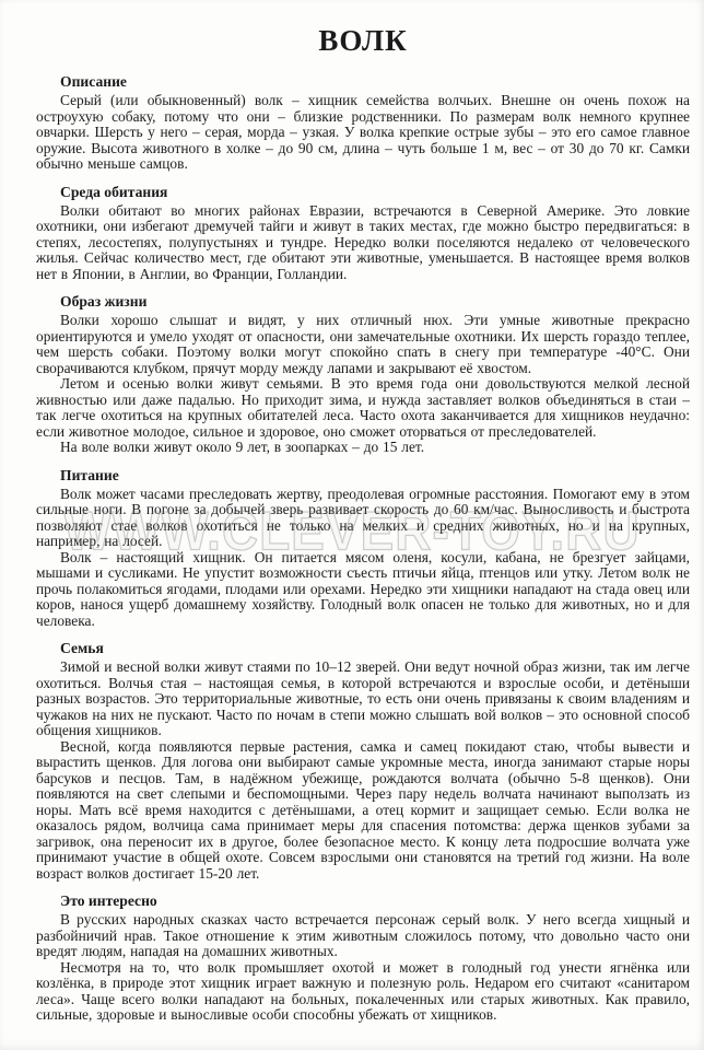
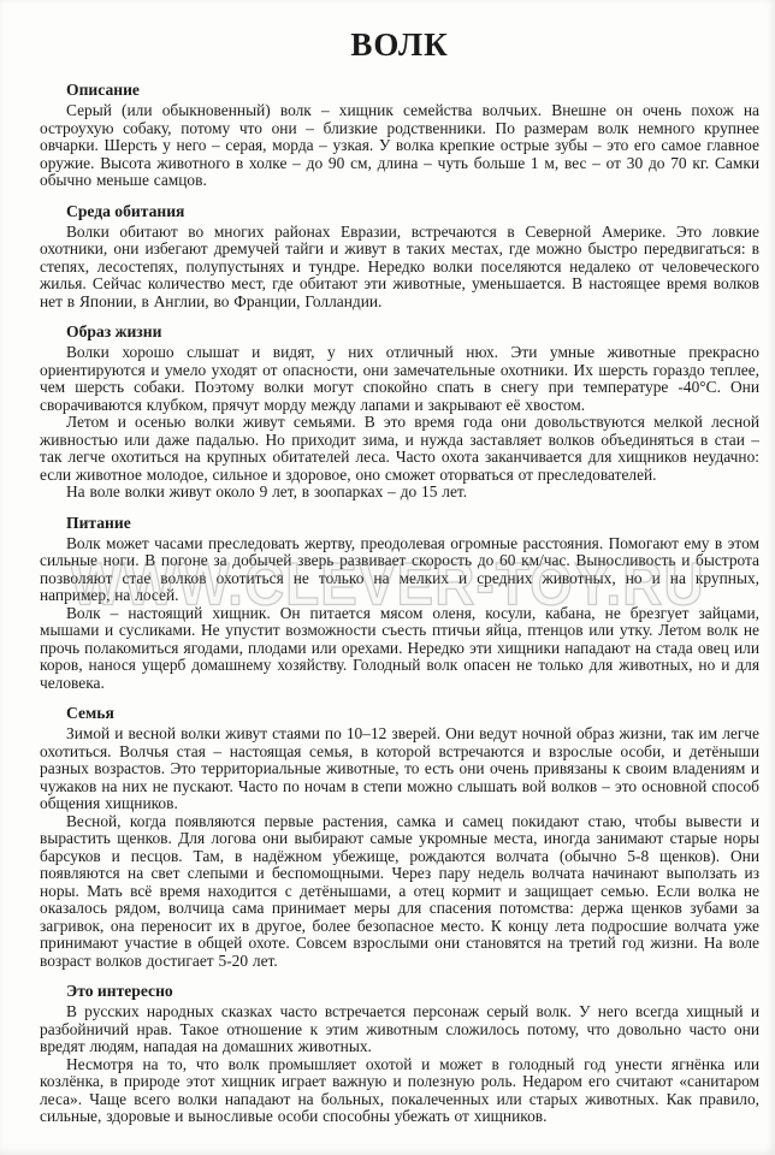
  ВОЛК
  Описание
  Серый (или обыкновенный) волк – хищник семейства волчьих. Внешне он очень похож на остроухую собаку, потому что они – близкие родственники. По размерам волк немного крупнее овчарки. Шерсть у него – серая, морда – узкая. У волка крепкие острые зубы – это его самое главное оружие. Высота животного в холке – до 90 см, длина – чуть больше 1 м, вес – от 30 до 70 кг. Самки обычно меньше самцов.
  Среда обитания
  Волки обитают во многих районах Евразии, встречаются в Северной Америке. Это ловкие охотники, они избегают дремучей тайги и живут в таких местах, где можно быстро передвигаться: в степях, лесостепях, полупустынях и тундре. Нередко волки поселяются недалеко от человеческого жилья. Сейчас количество мест, где обитают эти животные, уменьшается. В настоящее время волков нет в Японии, в Англии, во Франции, Голландии.
  Образ жизни
  Волки хорошо слышат и видят, у них отличный нюх. Эти умные животные прекрасно ориентируются и умело уходят от опасности, они замечательные охотники. Их шерсть гораздо теплее, чем шерсть собаки. Поэтому волки могут спокойно спать в снегу при температуре -40°С. Они сворачиваются клубком, прячут морду между лапами и закрывают её хвостом.
  Летом и осенью волки живут семьями. В это время года они довольствуются мелкой лесной живностью или даже падалью. Но приходит зима, и нужда заставляет волков объединяться в стаи – так легче охотиться на крупных обитателей леса. Часто охота заканчивается для хищников неудачно: если животное молодое, сильное и здоровое, оно сможет оторваться от преследователей.
  На воле волки живут около 9 лет, в зоопарках – до 15 лет.
  Питание
  Волк может часами преследовать жертву, преодолевая огромные расстояния. Помогают ему в этом сильные ноги. В погоне за добычей зверь развивает скорость до 60 км/час. Выносливость и быстрота позволяют стае волков охотиться не только на мелких и средних животных, но и на крупных, например, на лосей.
  Волк – настоящий хищник. Он питается мясом оленя, косули, кабана, не брезгует зайцами, мышами и сусликами. Не упустит возможности съесть птичьи яйца, птенцов или утку. Летом волк не прочь полакомиться ягодами, плодами или орехами. Нередко эти хищники нападают на стада овец или коров, нанося ущерб домашнему хозяйству. Голодный волк опасен не только для животных, но и для человека.
  Семья
  Зимой и весной волки живут стаями по 10–12 зверей. Они ведут ночной образ жизни, так им легче охотиться. Волчья стая – настоящая семья, в которой встречаются и взрослые особи, и детёныши разных возрастов. Это территориальные животные, то есть они очень привязаны к своим владениям и чужаков на них не пускают. Часто по ночам в степи можно слышать вой волков – это основной способ общения хищников.
- Весной, когда появляются первые растения, самка и самец покидают стаю, чтобы вывести и вырастить щенков. Для логова они выбирают самые укромные места, иногда занимают старые норы барсуков и песцов. Там, в надёжном убежище, рождаются волчата (обычно 5-8 щенков). Они появляются на свет слепыми и беспомощными. Через пару недель волчата начинают выползать из норы. Мать всё время находится с детёнышами, а отец кормит и защищает семью. Если волка не оказалось рядом, волчица сама принимает меры для спасения потомства: держа щенков зубами за загривок, она переносит их в другое, более безопасное место. К концу лета подросшие волчата уже принимают участие в общей охоте. Совсем взрослыми они становятся на третий год жизни. На воле возраст волков достигает 15-20 лет.
+ Весной, когда появляются первые растения, самка и самец покидают стаю, чтобы вывести и вырастить щенков. Для логова они выбирают самые укромные места, иногда занимают старые норы барсуков и песцов. Там, в надёжном убежище, рождаются волчата (обычно 5-8 щенков). Они появляются на свет слепыми и беспомощными. Через пару недель волчата начинают выползать из норы. Мать всё время находится с детёнышами, а отец кормит и защищает семью. Если волка не оказалось рядом, волчица сама принимает меры для спасения потомства: держа щенков зубами за загривок, она переносит их в другое, более безопасное место. К концу лета подросшие волчата уже принимают участие в общей охоте. Совсем взрослыми они становятся на третий год жизни. На воле возраст волков достигает 5-20 лет.
  Это интересно
  В русских народных сказках часто встречается персонаж серый волк. У него всегда хищный и разбойничий нрав. Такое отношение к этим животным сложилось потому, что довольно часто они вредят людям, нападая на домашних животных.
  Несмотря на то, что волк промышляет охотой и может в голодный год унести ягнёнка или козлёнка, в природе этот хищник играет важную и полезную роль. Недаром его считают «санитаром леса». Чаще всего волки нападают на больных, покалеченных или старых животных. Как правило, сильные, здоровые и выносливые особи способны убежать от хищников.
  WWW.CLEVER-TOY.RU
